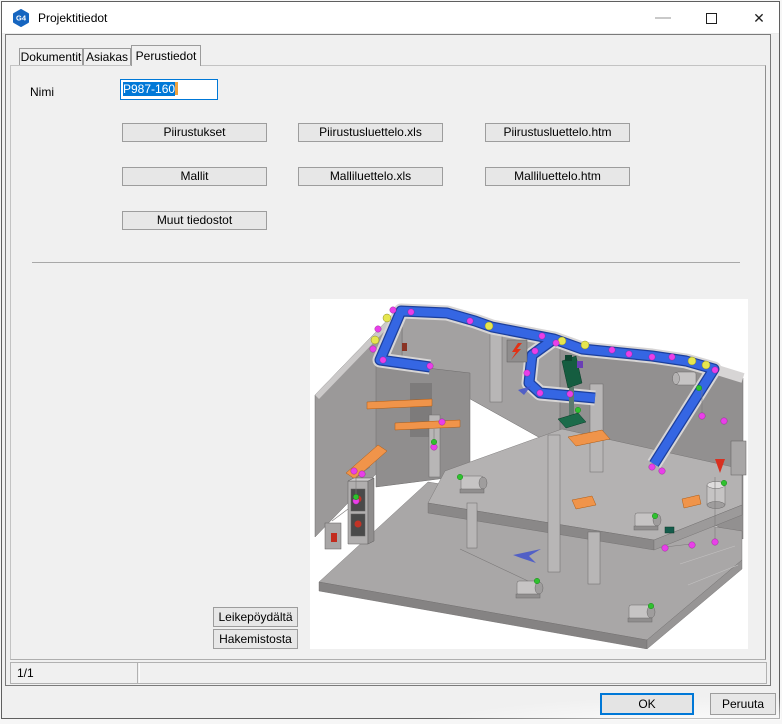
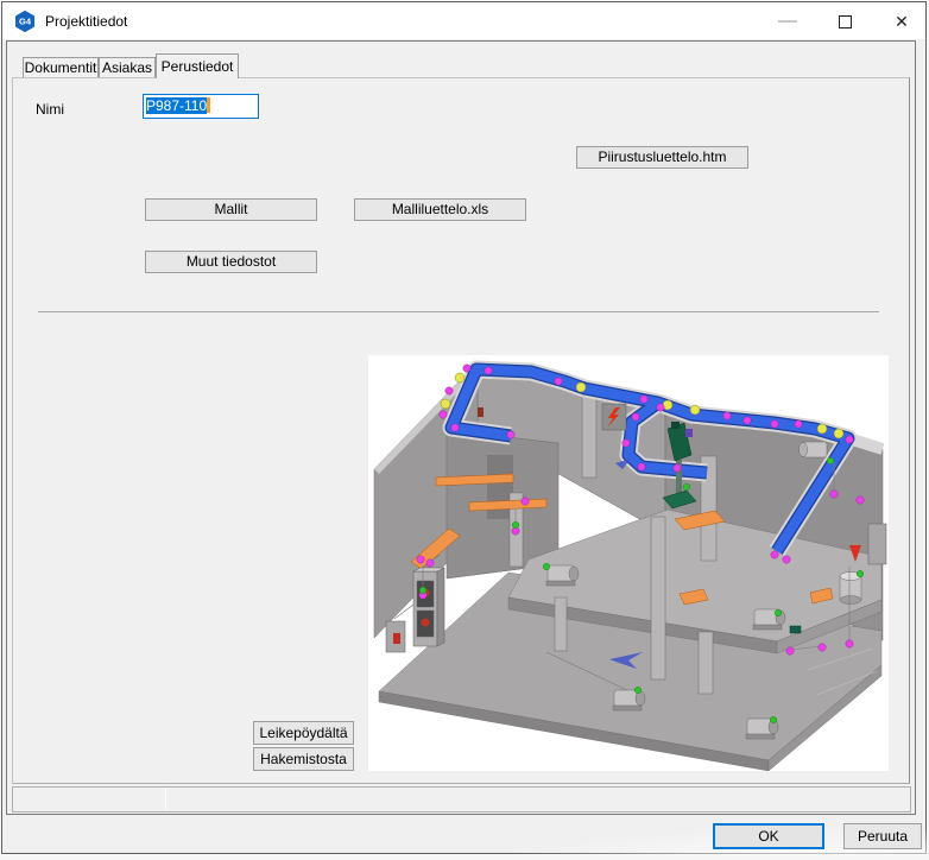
  G4
  Projektitiedot
  ✕
  Dokumentit
  Asiakas
  Perustiedot
  Nimi
- P987-160
+ P987-110
- Piirustukset
- Piirustusluettelo.xls
  Piirustusluettelo.htm
  Mallit
  Malliluettelo.xls
- Malliluettelo.htm
  Muut tiedostot
  Leikepöydältä
  Hakemistosta
- 1/1
  OK
  Peruuta
